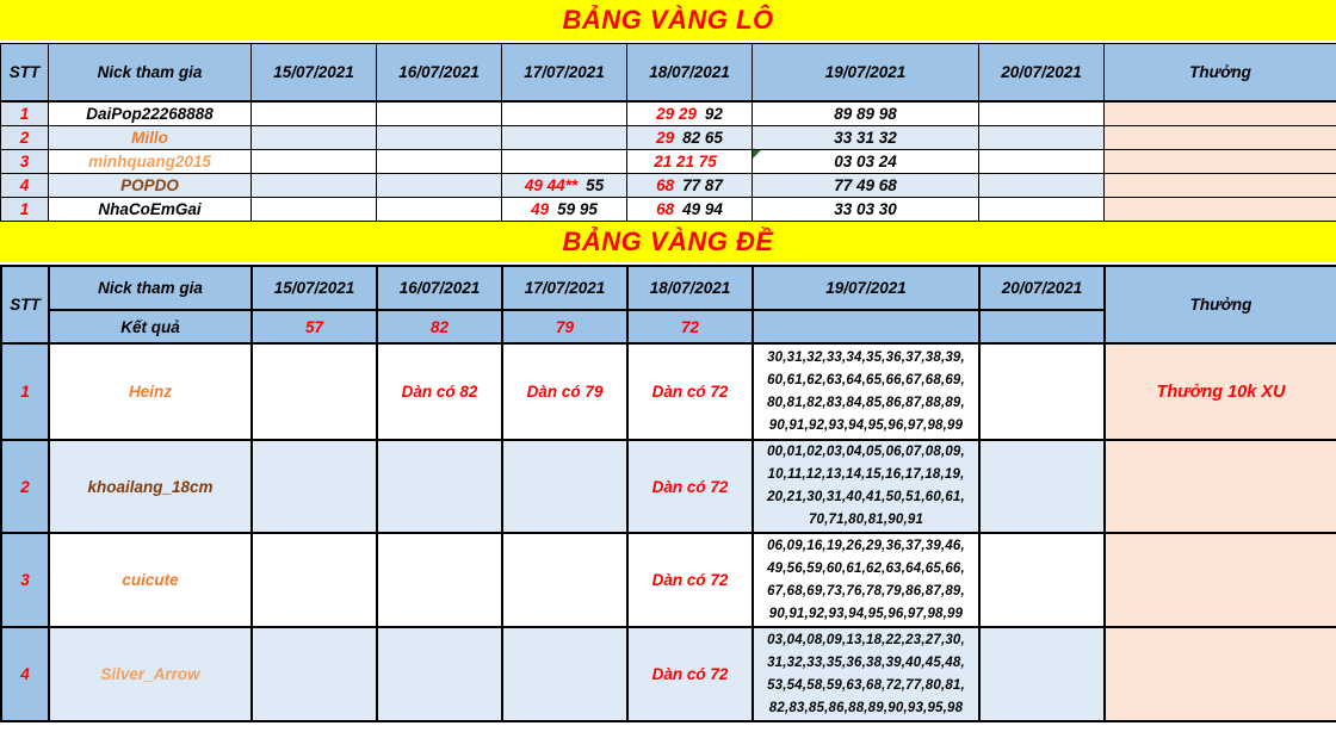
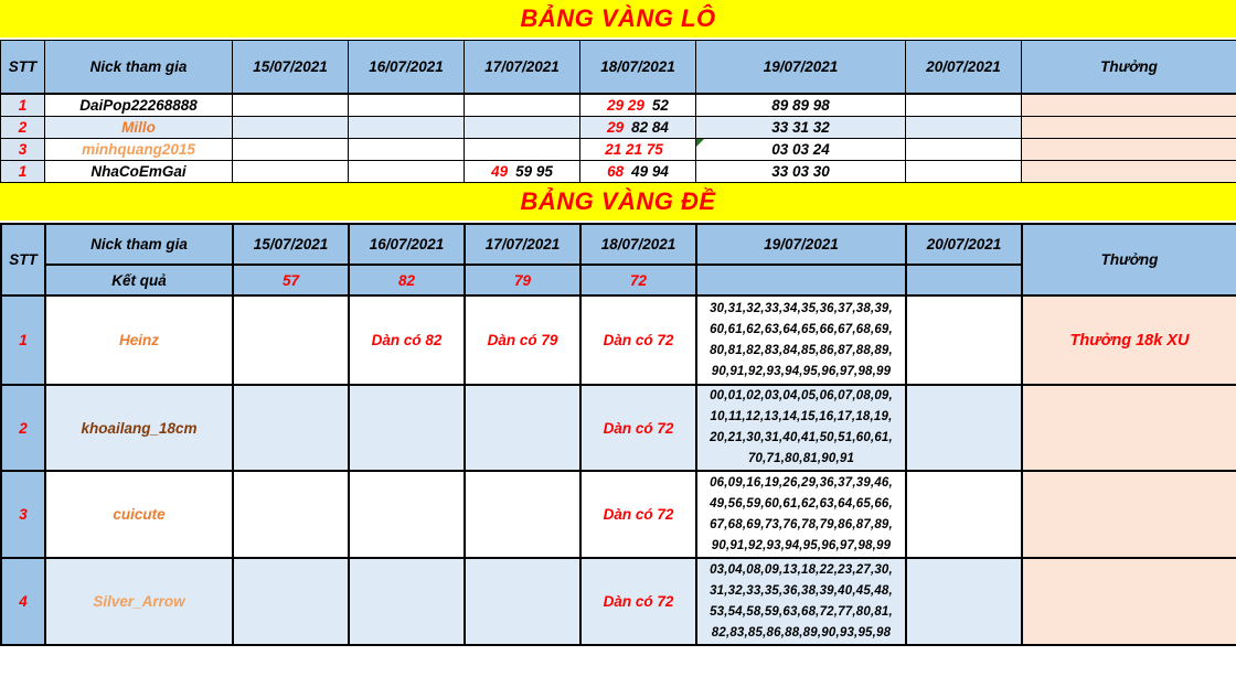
  BẢNG VÀNG LÔ
  STT	Nick tham gia	15/07/2021	16/07/2021	17/07/2021	18/07/2021	19/07/2021	20/07/2021	Thưởng
- 1	DaiPop22268888				29 29 92	89 89 98
+ 1	DaiPop22268888				29 29 52	89 89 98
- 2	Millo				29 82 65	33 31 32
+ 2	Millo				29 82 84	33 31 32
  3	minhquang2015				21 21 75	03 03 24
- 4	POPDO			49 44** 55	68 77 87	77 49 68
  1	NhaCoEmGai			49 59 95	68 49 94	33 03 30
  BẢNG VÀNG ĐỀ
  STT	Nick tham gia	15/07/2021	16/07/2021	17/07/2021	18/07/2021	19/07/2021	20/07/2021	Thưởng
  Kết quả	57	82	79	72
- 1	Heinz		Dàn có 82	Dàn có 79	Dàn có 72	30,31,32,33,34,35,36,37,38,39, 60,61,62,63,64,65,66,67,68,69, 80,81,82,83,84,85,86,87,88,89, 90,91,92,93,94,95,96,97,98,99		Thưởng 10k XU
+ 1	Heinz		Dàn có 82	Dàn có 79	Dàn có 72	30,31,32,33,34,35,36,37,38,39, 60,61,62,63,64,65,66,67,68,69, 80,81,82,83,84,85,86,87,88,89, 90,91,92,93,94,95,96,97,98,99		Thưởng 18k XU
  2	khoailang_18cm				Dàn có 72	00,01,02,03,04,05,06,07,08,09, 10,11,12,13,14,15,16,17,18,19, 20,21,30,31,40,41,50,51,60,61, 70,71,80,81,90,91
  3	cuicute				Dàn có 72	06,09,16,19,26,29,36,37,39,46, 49,56,59,60,61,62,63,64,65,66, 67,68,69,73,76,78,79,86,87,89, 90,91,92,93,94,95,96,97,98,99
  4	Silver_Arrow				Dàn có 72	03,04,08,09,13,18,22,23,27,30, 31,32,33,35,36,38,39,40,45,48, 53,54,58,59,63,68,72,77,80,81, 82,83,85,86,88,89,90,93,95,98
